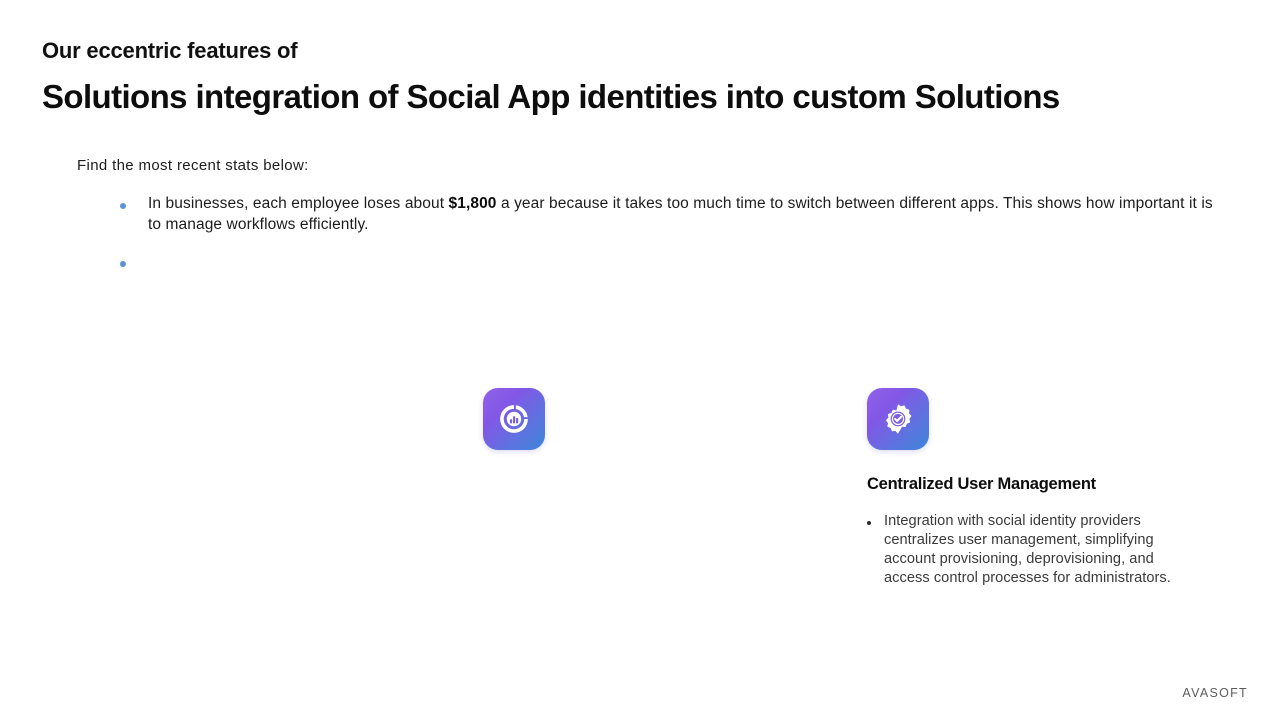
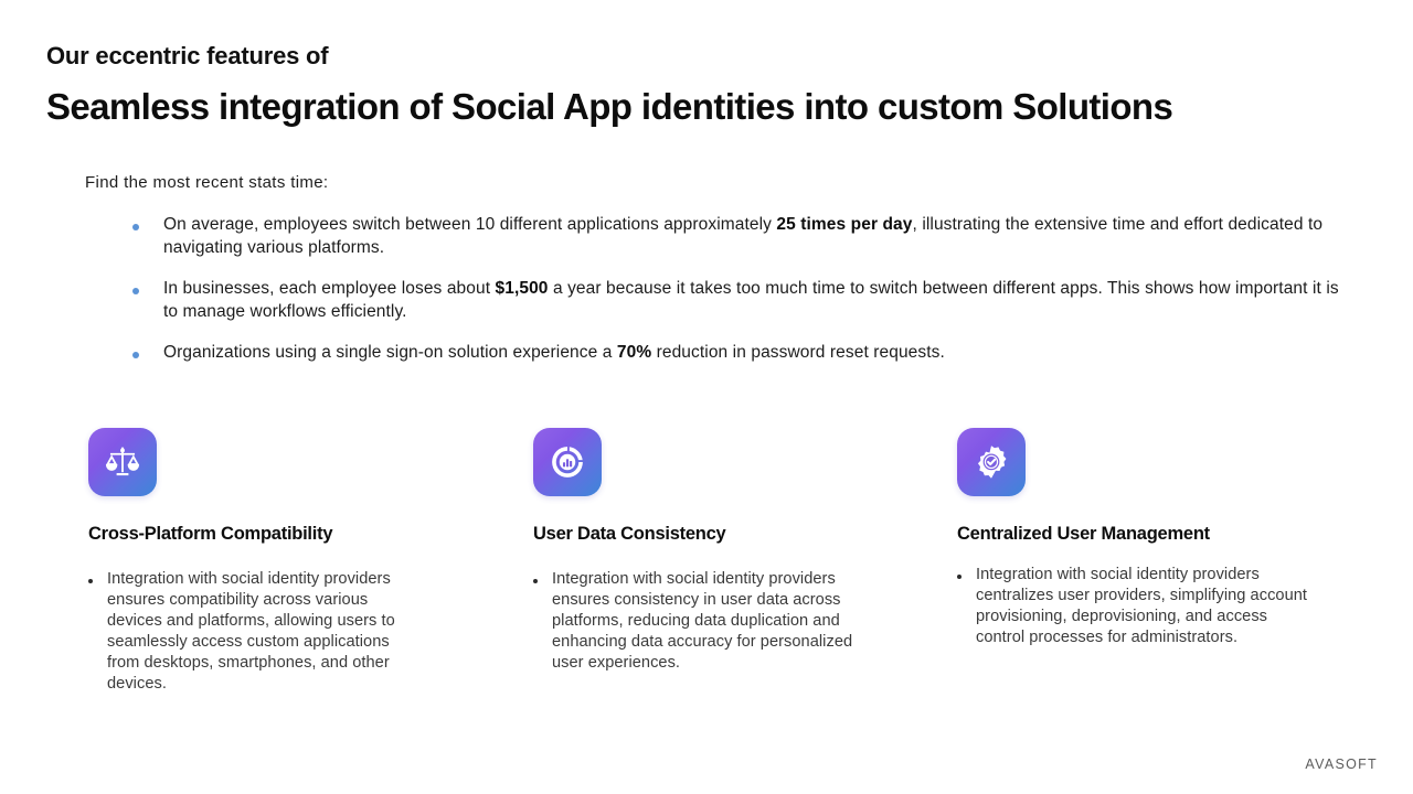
  Our eccentric features of
- Solutions integration of Social App identities into custom Solutions
+ Seamless integration of Social App identities into custom Solutions
- Find the most recent stats below:
+ Find the most recent stats time:
+ On average, employees switch between 10 different applications approximately 25 times per day, illustrating the extensive time and effort dedicated to navigating various platforms.
- In businesses, each employee loses about $1,800 a year because it takes too much time to switch between different apps. This shows how important it is to manage workflows efficiently.
+ In businesses, each employee loses about $1,500 a year because it takes too much time to switch between different apps. This shows how important it is to manage workflows efficiently.
+ Organizations using a single sign-on solution experience a 70% reduction in password reset requests.
+ Cross-Platform Compatibility
+ Integration with social identity providers ensures compatibility across various devices and platforms, allowing users to seamlessly access custom applications from desktops, smartphones, and other devices.
+ User Data Consistency
+ Integration with social identity providers ensures consistency in user data across platforms, reducing data duplication and enhancing data accuracy for personalized user experiences.
  Centralized User Management
- Integration with social identity providers centralizes user management, simplifying account provisioning, deprovisioning, and access control processes for administrators.
+ Integration with social identity providers centralizes user providers, simplifying account provisioning, deprovisioning, and access control processes for administrators.
  AVASOFT
